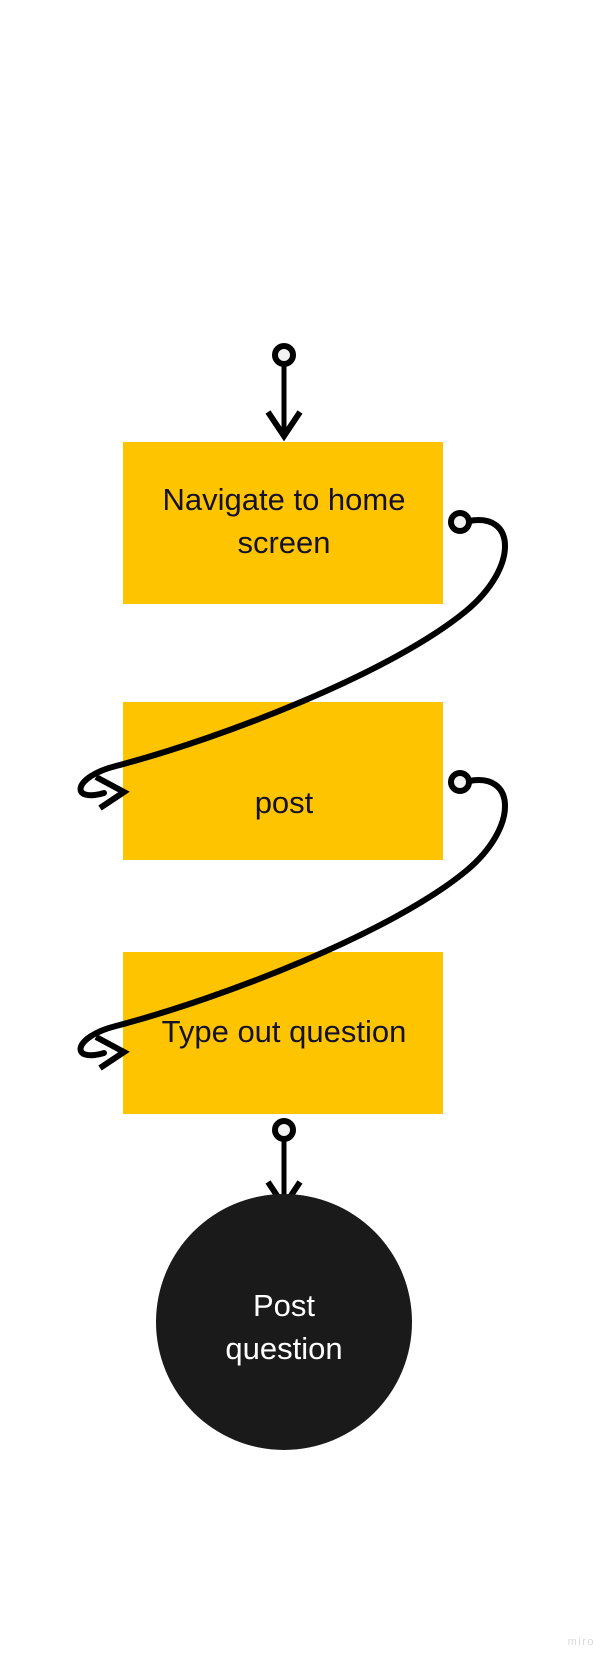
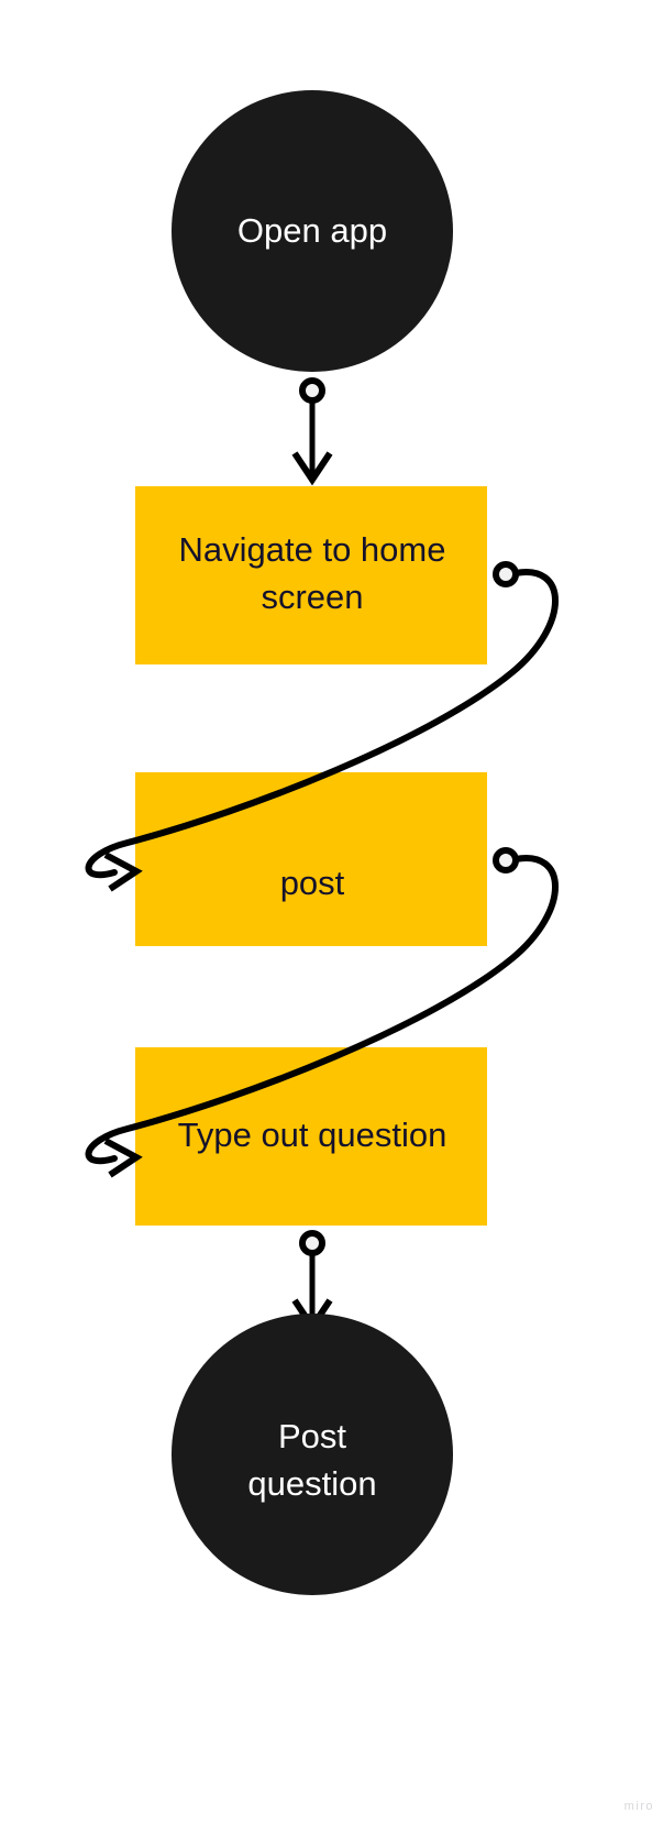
+ Open app
  Navigate to home
  screen
  post
  Type out question
  Post
  question
  miro
